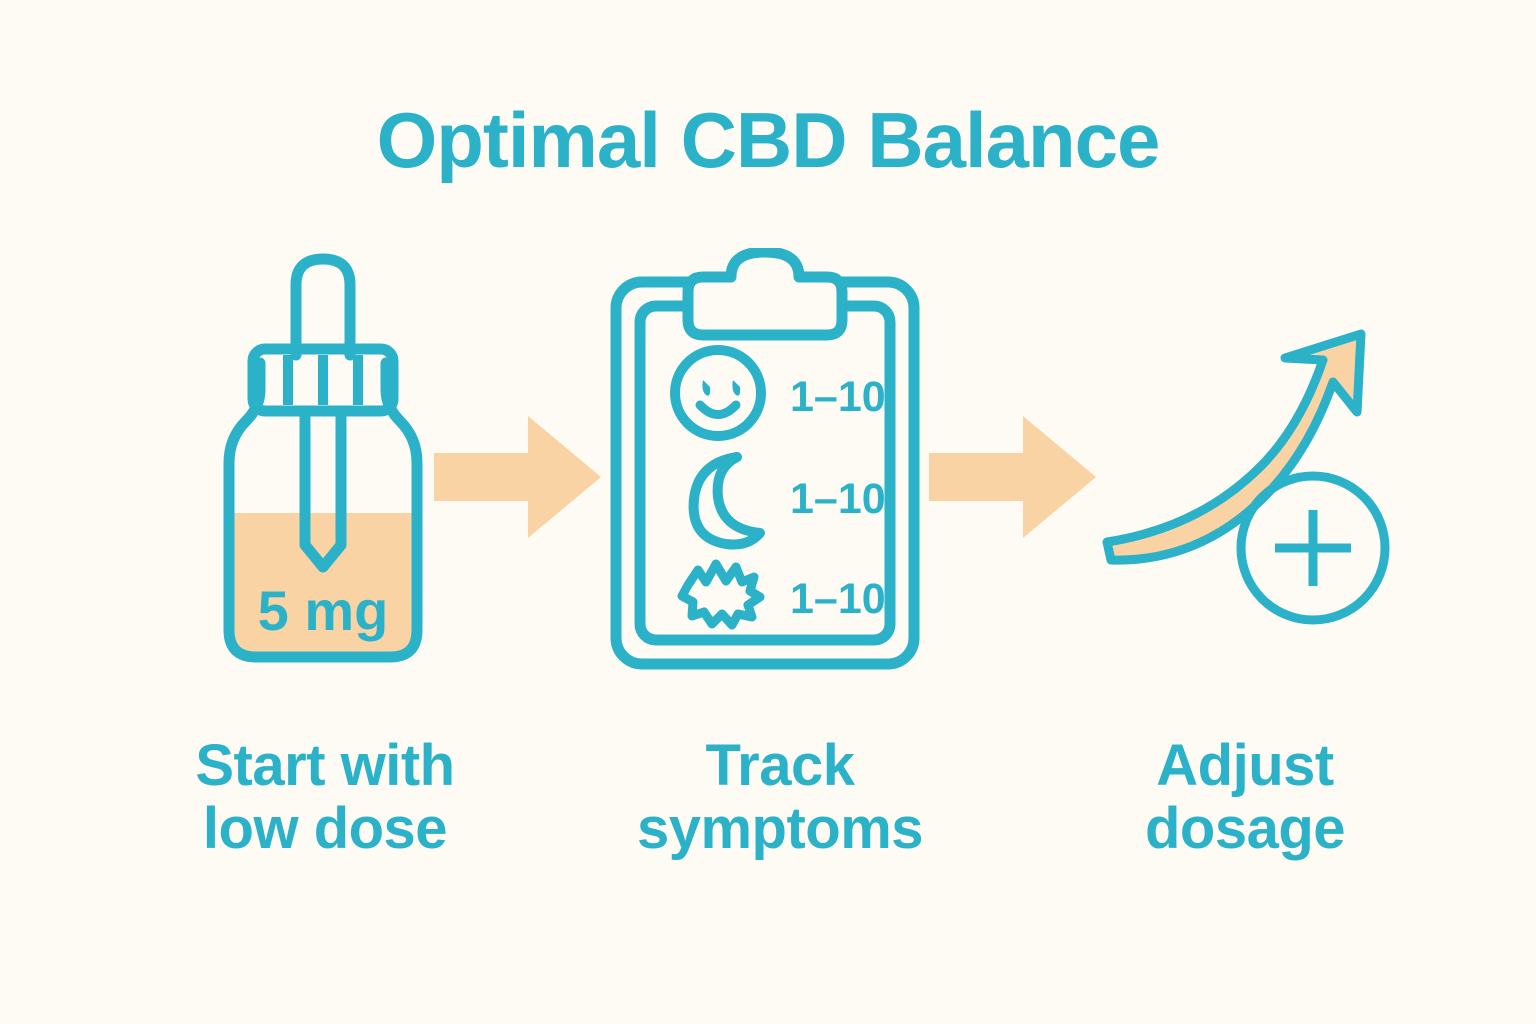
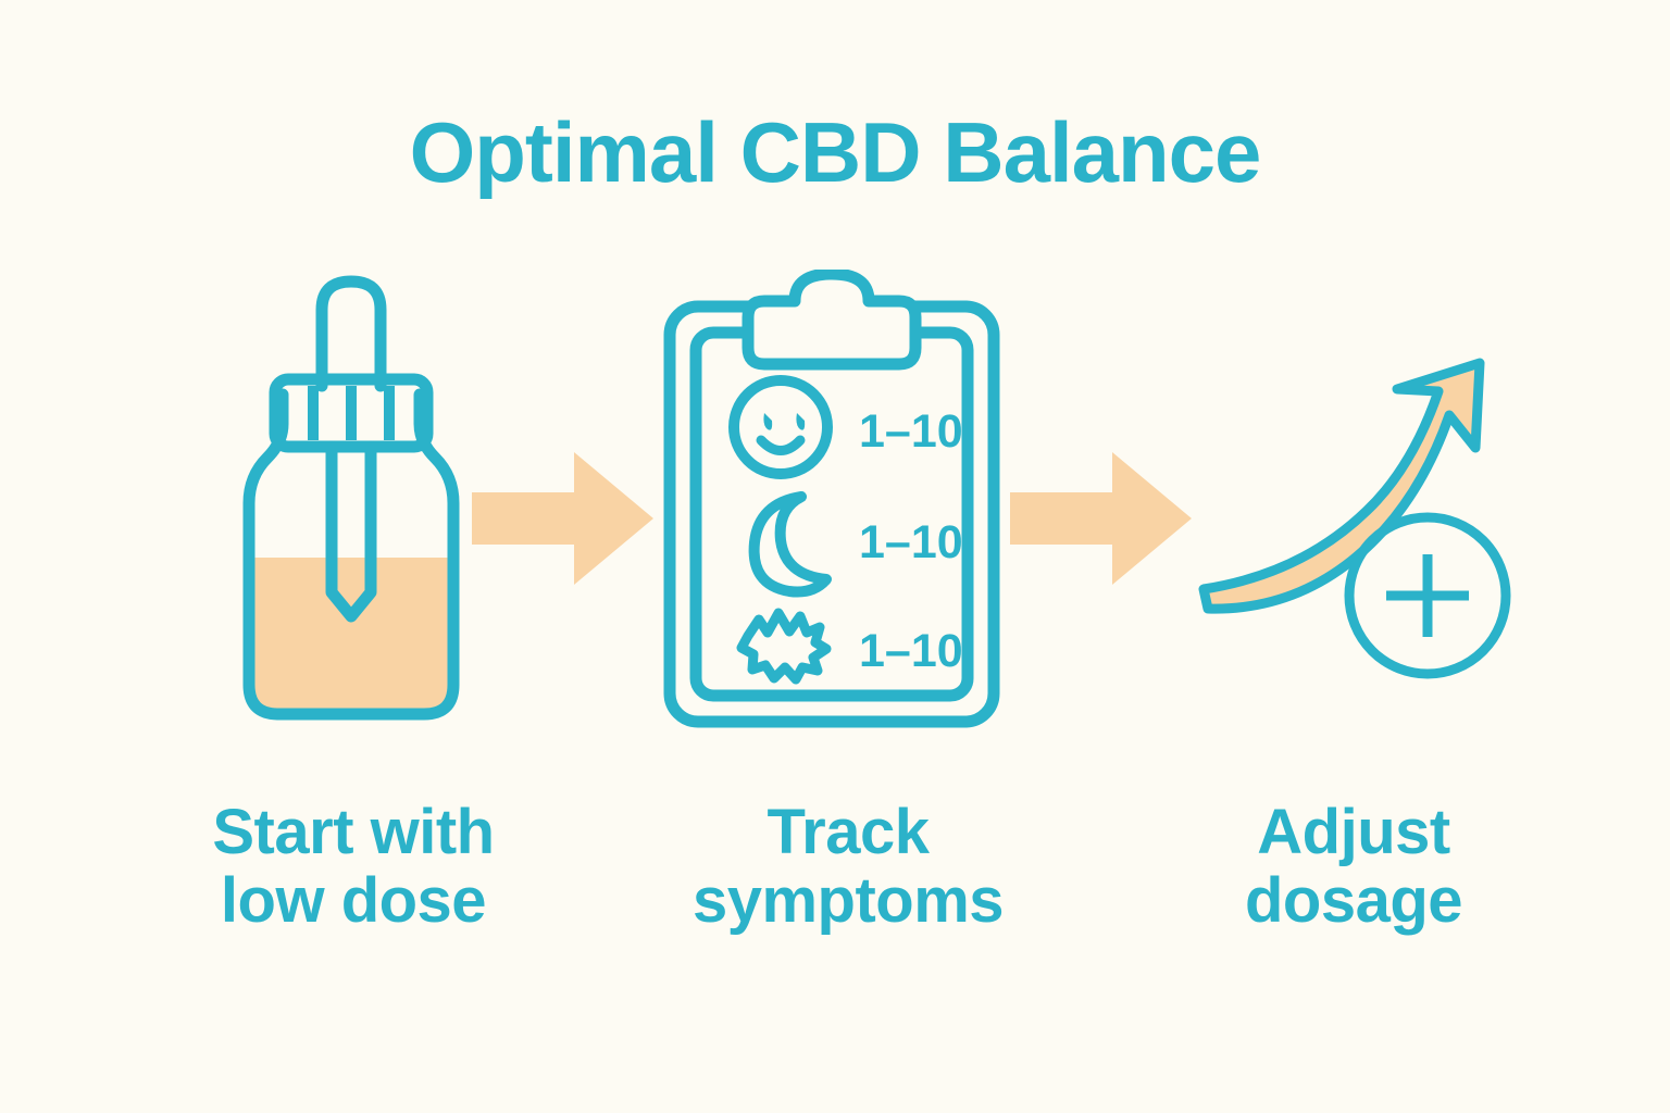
  Optimal CBD Balance
- 5 mg
  1–10
  1–10
  1–10
  Start with
  low dose
  Track
  symptoms
  Adjust
  dosage
